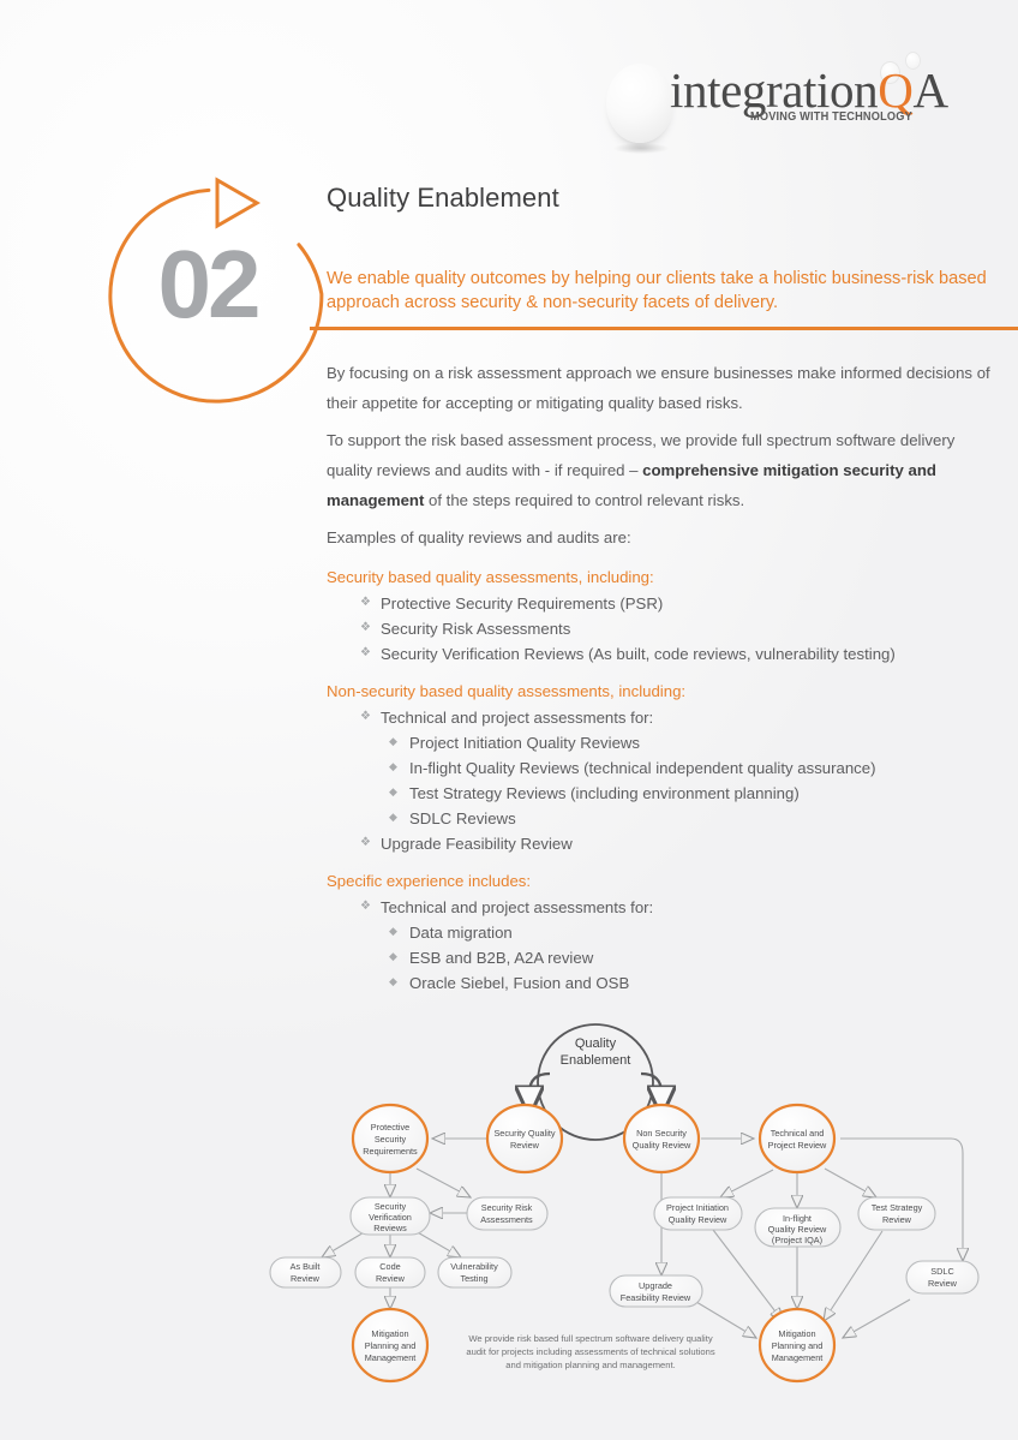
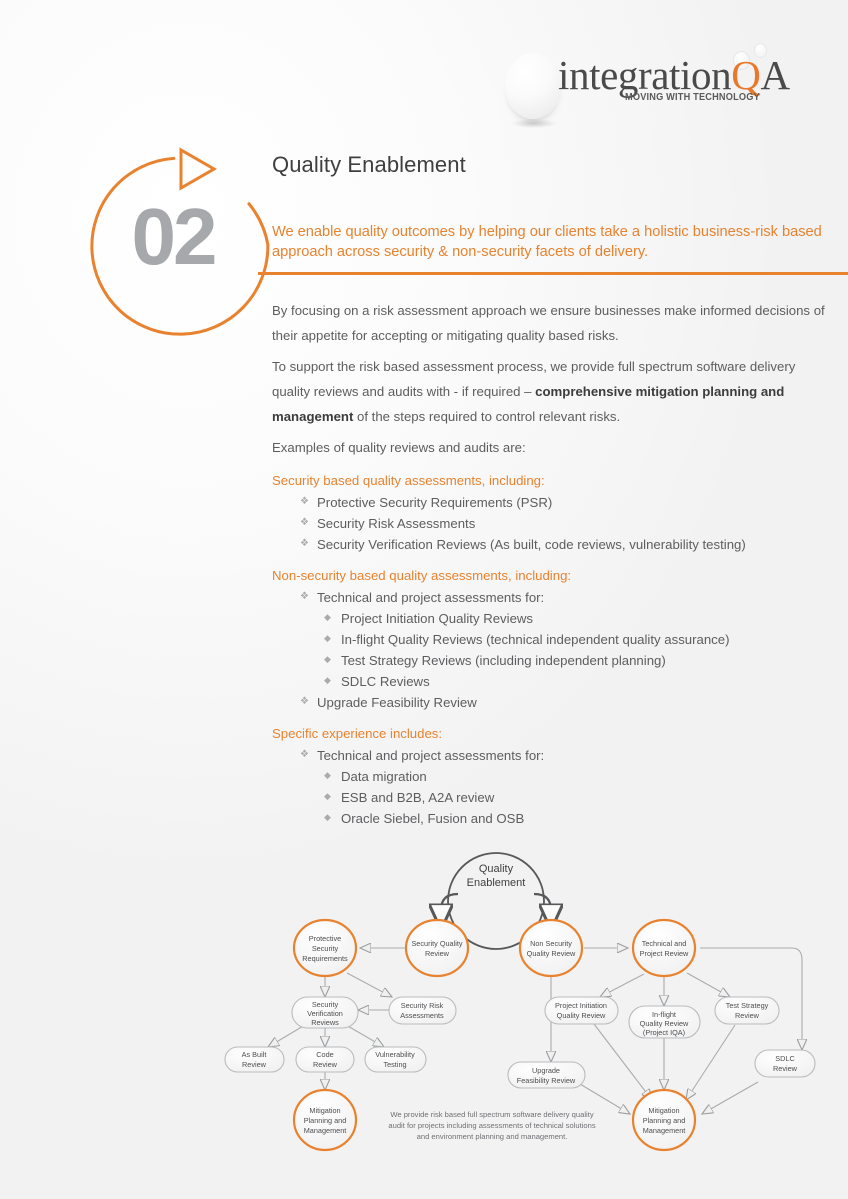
  integrationQA
  MOVING WITH TECHNOLOGY
  02
  Quality Enablement
  We enable quality outcomes by helping our clients take a holistic business-risk based approach across security & non-security facets of delivery.
  By focusing on a risk assessment approach we ensure businesses make informed decisions of their appetite for accepting or mitigating quality based risks.
- To support the risk based assessment process, we provide full spectrum software delivery quality reviews and audits with - if required – comprehensive mitigation security and management of the steps required to control relevant risks.
+ To support the risk based assessment process, we provide full spectrum software delivery quality reviews and audits with - if required – comprehensive mitigation planning and management of the steps required to control relevant risks.
  Examples of quality reviews and audits are:
  Security based quality assessments, including:
  Protective Security Requirements (PSR)
  Security Risk Assessments
  Security Verification Reviews (As built, code reviews, vulnerability testing)
  Non-security based quality assessments, including:
  Technical and project assessments for:
  Project Initiation Quality Reviews
  In-flight Quality Reviews (technical independent quality assurance)
- Test Strategy Reviews (including environment planning)
+ Test Strategy Reviews (including independent planning)
  SDLC Reviews
  Upgrade Feasibility Review
  Specific experience includes:
  Technical and project assessments for:
  Data migration
  ESB and B2B, A2A review
  Oracle Siebel, Fusion and OSB
  Quality
  Enablement
  Security Quality
  Review
  Protective
  Security
  Requirements
  Security Risk
  Assessments
  Security
  Verification
  Reviews
  As Built
  Review
  Code
  Review
  Vulnerability
  Testing
  Mitigation
  Planning and
  Management
  Non Security
  Quality Review
  Technical and
  Project Review
  Project Initiation
  Quality Review
  In-flight
  Quality Review
  (Project IQA)
  Test Strategy
  Review
  Upgrade
  Feasibility Review
  SDLC
  Review
  Mitigation
  Planning and
  Management
  We provide risk based full spectrum software delivery quality
  audit for projects including assessments of technical solutions
- and mitigation planning and management.
+ and environment planning and management.
